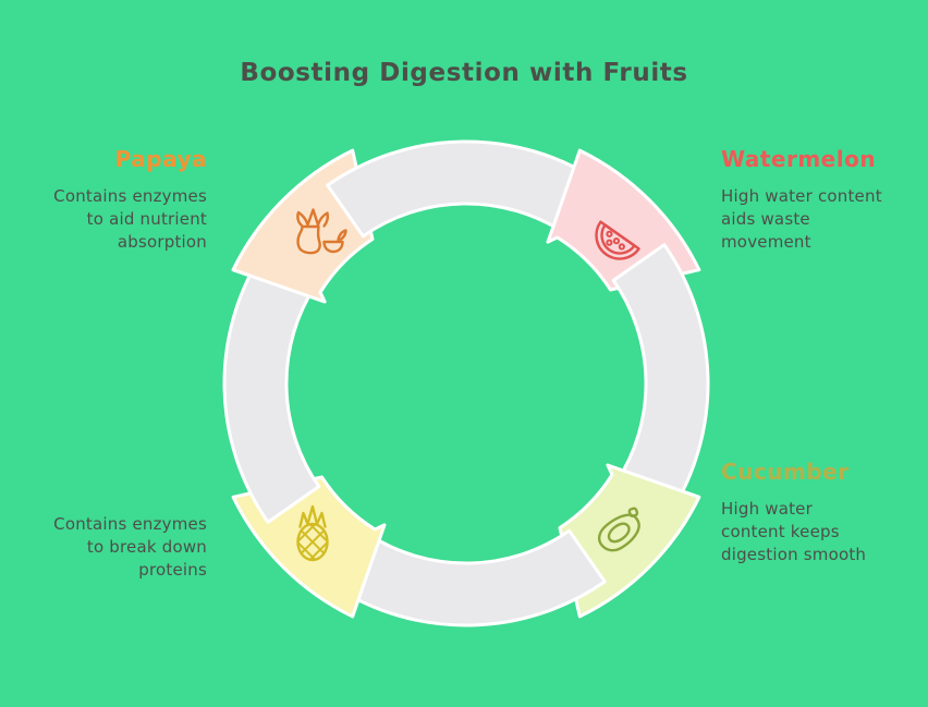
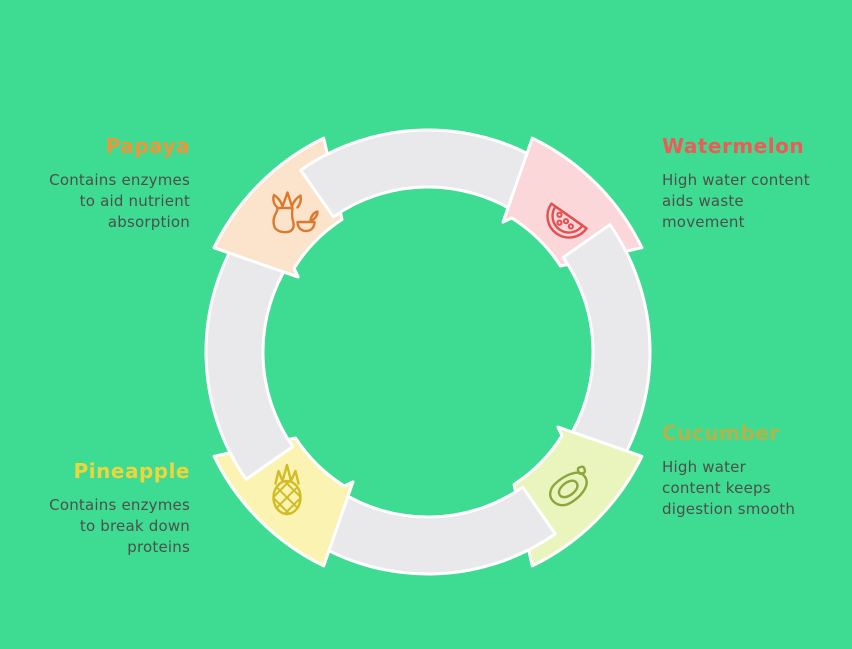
- Boosting Digestion with Fruits
  Papaya
  Contains enzymes
  to aid nutrient
  absorption
  Watermelon
  High water content
  aids waste
  movement
  Cucumber
  High water
  content keeps
  digestion smooth
+ Pineapple
  Contains enzymes
  to break down
  proteins
